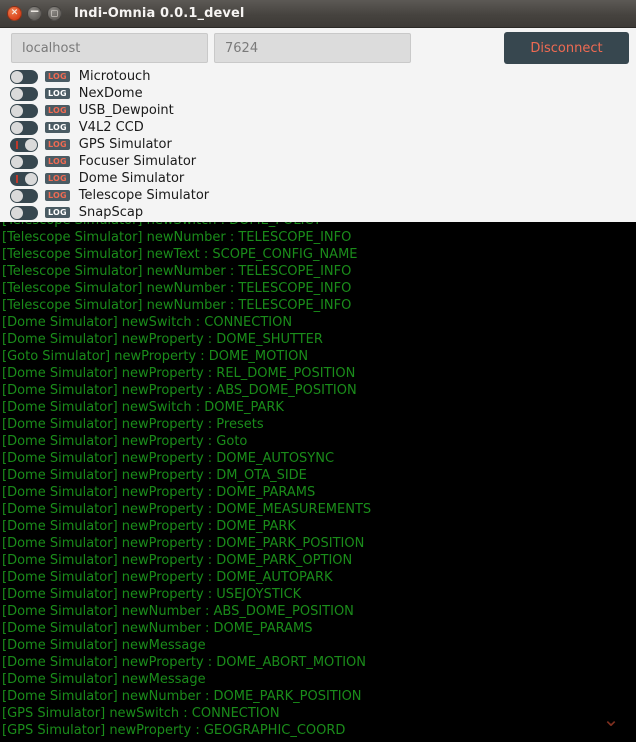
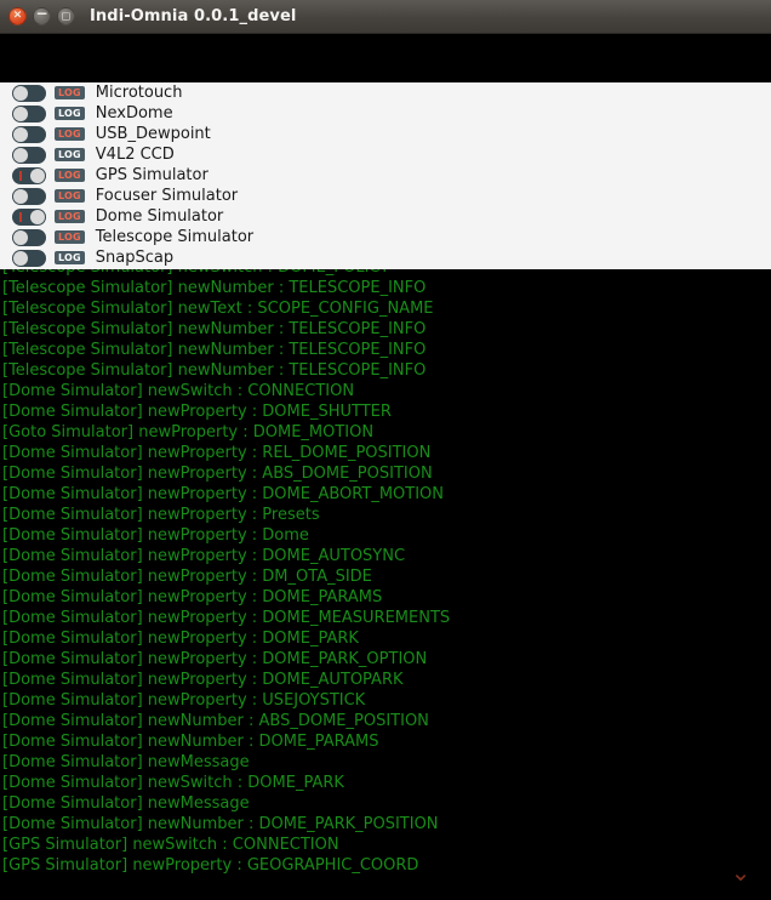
  [Telescope Simulator] newNumber : TELESCOPE_INFO
  [Telescope Simulator] newText : SCOPE_CONFIG_NAME
  [Telescope Simulator] newNumber : TELESCOPE_INFO
  [Telescope Simulator] newNumber : TELESCOPE_INFO
  [Telescope Simulator] newNumber : TELESCOPE_INFO
  [Dome Simulator] newSwitch : CONNECTION
  [Dome Simulator] newProperty : DOME_SHUTTER
  [Goto Simulator] newProperty : DOME_MOTION
  [Dome Simulator] newProperty : REL_DOME_POSITION
  [Dome Simulator] newProperty : ABS_DOME_POSITION
- [Dome Simulator] newSwitch : DOME_PARK
+ [Dome Simulator] newProperty : DOME_ABORT_MOTION
  [Dome Simulator] newProperty : Presets
- [Dome Simulator] newProperty : Goto
+ [Dome Simulator] newProperty : Dome
  [Dome Simulator] newProperty : DOME_AUTOSYNC
  [Dome Simulator] newProperty : DM_OTA_SIDE
  [Dome Simulator] newProperty : DOME_PARAMS
  [Dome Simulator] newProperty : DOME_MEASUREMENTS
  [Dome Simulator] newProperty : DOME_PARK
- [Dome Simulator] newProperty : DOME_PARK_POSITION
  [Dome Simulator] newProperty : DOME_PARK_OPTION
  [Dome Simulator] newProperty : DOME_AUTOPARK
  [Dome Simulator] newProperty : USEJOYSTICK
  [Dome Simulator] newNumber : ABS_DOME_POSITION
  [Dome Simulator] newNumber : DOME_PARAMS
  [Dome Simulator] newMessage
- [Dome Simulator] newProperty : DOME_ABORT_MOTION
+ [Dome Simulator] newSwitch : DOME_PARK
  [Dome Simulator] newMessage
  [Dome Simulator] newNumber : DOME_PARK_POSITION
  [GPS Simulator] newSwitch : CONNECTION
  [GPS Simulator] newProperty : GEOGRAPHIC_COORD
  ×
  −
  □
  Indi-Omnia 0.0.1_devel
- localhost
- 7624
- Disconnect
  LOG
  Microtouch
  LOG
  NexDome
  LOG
  USB_Dewpoint
  LOG
  V4L2 CCD
  LOG
  GPS Simulator
  LOG
  Focuser Simulator
  LOG
  Dome Simulator
  LOG
  Telescope Simulator
  LOG
  SnapScap
  ⌄
